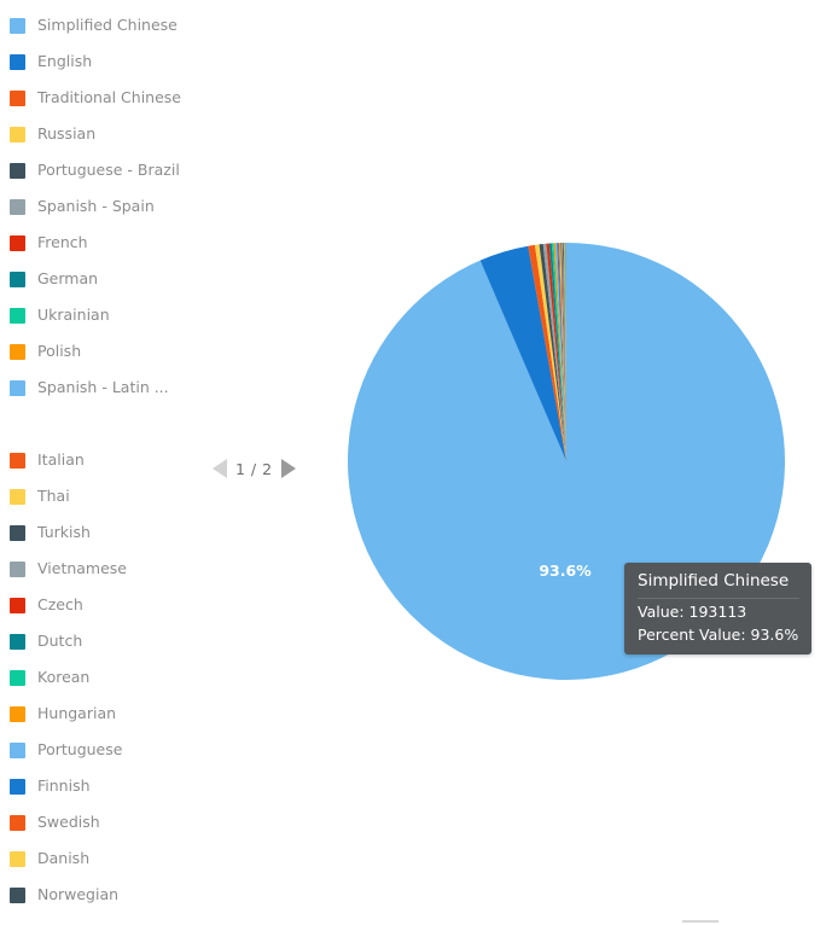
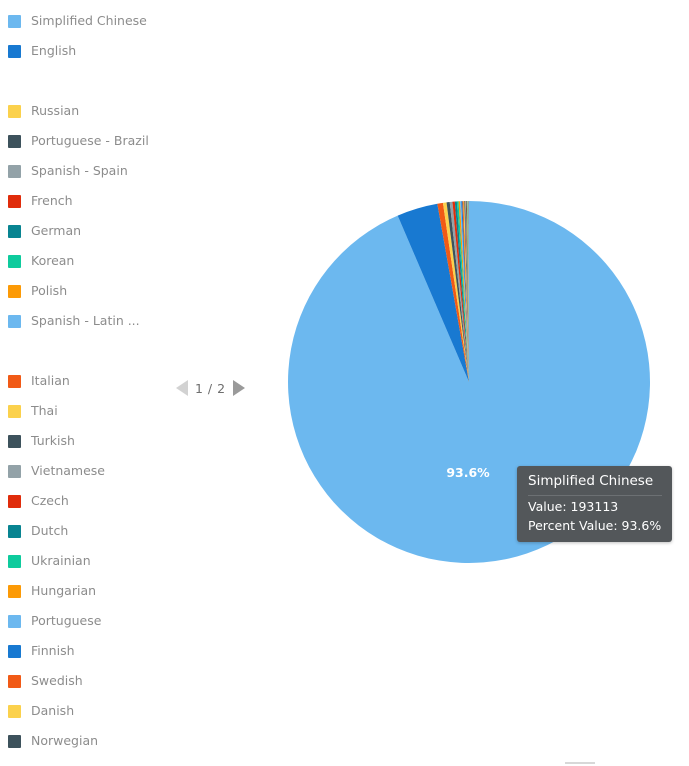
  Simplified Chinese
  English
- Traditional Chinese
  Russian
  Portuguese - Brazil
  Spanish - Spain
  French
  German
- Ukrainian
+ Korean
  Polish
  Spanish - Latin ...
  Italian
  Thai
  Turkish
  Vietnamese
  Czech
  Dutch
- Korean
+ Ukrainian
  Hungarian
  Portuguese
  Finnish
  Swedish
  Danish
  Norwegian
  1 / 2
  93.6%
  Simplified Chinese
  Value: 193113
  Percent Value: 93.6%
